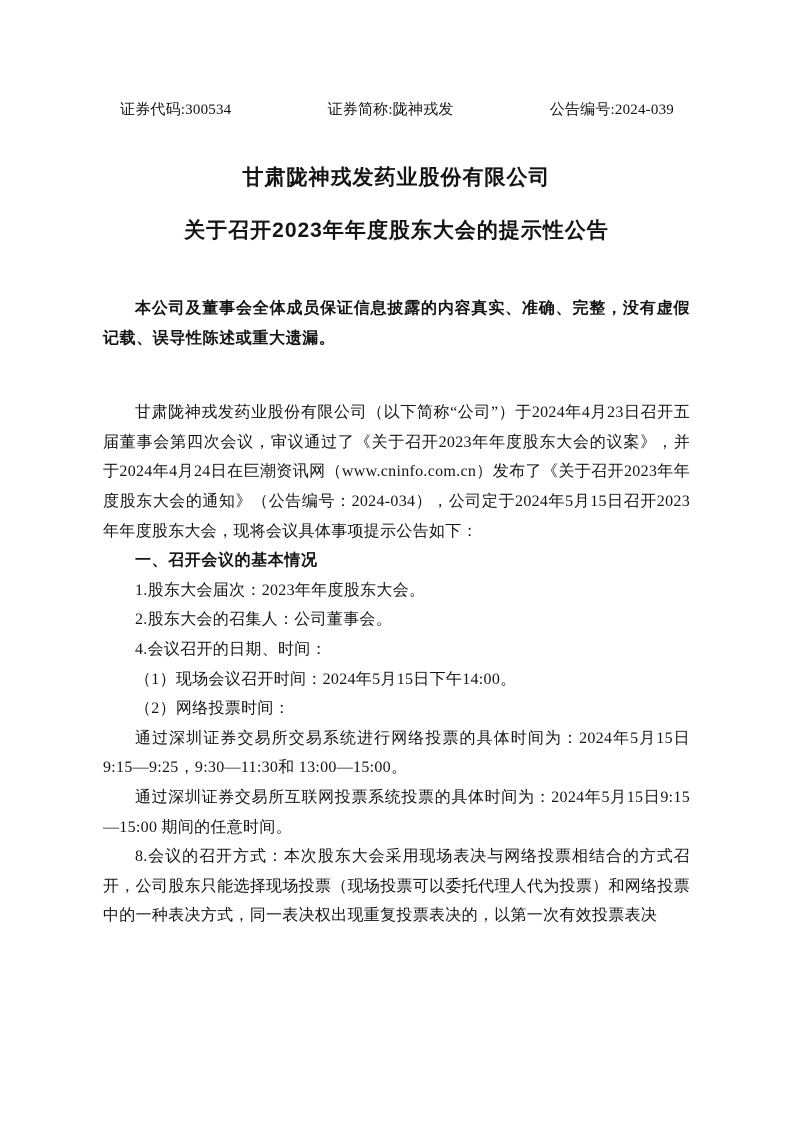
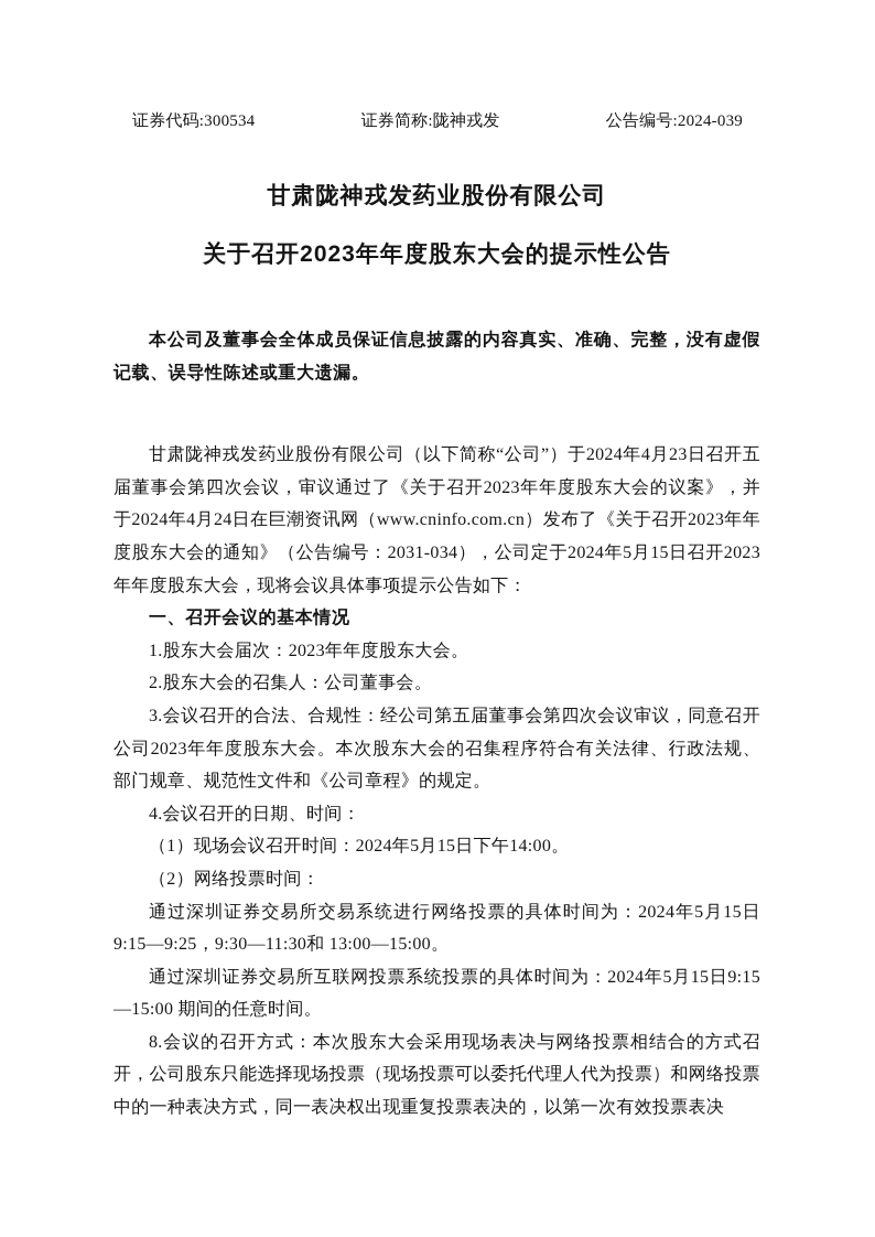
  证券代码:300534
  证券简称:陇神戎发
  公告编号:2024-039
  甘肃陇神戎发药业股份有限公司
  关于召开2023年年度股东大会的提示性公告
  本公司及董事会全体成员保证信息披露的内容真实、准确、完整，没有虚假记载、误导性陈述或重大遗漏。
- 甘肃陇神戎发药业股份有限公司（以下简称“公司”）于2024年4月23日召开五届董事会第四次会议，审议通过了《关于召开2023年年度股东大会的议案》，并于2024年4月24日在巨潮资讯网（www.cninfo.com.cn）发布了《关于召开2023年年度股东大会的通知》（公告编号：2024-034），公司定于2024年5月15日召开2023年年度股东大会，现将会议具体事项提示公告如下：
+ 甘肃陇神戎发药业股份有限公司（以下简称“公司”）于2024年4月23日召开五届董事会第四次会议，审议通过了《关于召开2023年年度股东大会的议案》，并于2024年4月24日在巨潮资讯网（www.cninfo.com.cn）发布了《关于召开2023年年度股东大会的通知》（公告编号：2031-034），公司定于2024年5月15日召开2023年年度股东大会，现将会议具体事项提示公告如下：
  一、召开会议的基本情况
  1.股东大会届次：2023年年度股东大会。
  2.股东大会的召集人：公司董事会。
+ 3.会议召开的合法、合规性：经公司第五届董事会第四次会议审议，同意召开公司2023年年度股东大会。本次股东大会的召集程序符合有关法律、行政法规、部门规章、规范性文件和《公司章程》的规定。
  4.会议召开的日期、时间：
  （1）现场会议召开时间：2024年5月15日下午14:00。
  （2）网络投票时间：
  通过深圳证券交易所交易系统进行网络投票的具体时间为：2024年5月15日9:15—9:25，9:30—11:30和 13:00—15:00。
  通过深圳证券交易所互联网投票系统投票的具体时间为：2024年5月15日9:15—15:00 期间的任意时间。
  8.会议的召开方式：本次股东大会采用现场表决与网络投票相结合的方式召开，公司股东只能选择现场投票（现场投票可以委托代理人代为投票）和网络投票中的一种表决方式，同一表决权出现重复投票表决的，以第一次有效投票表决
